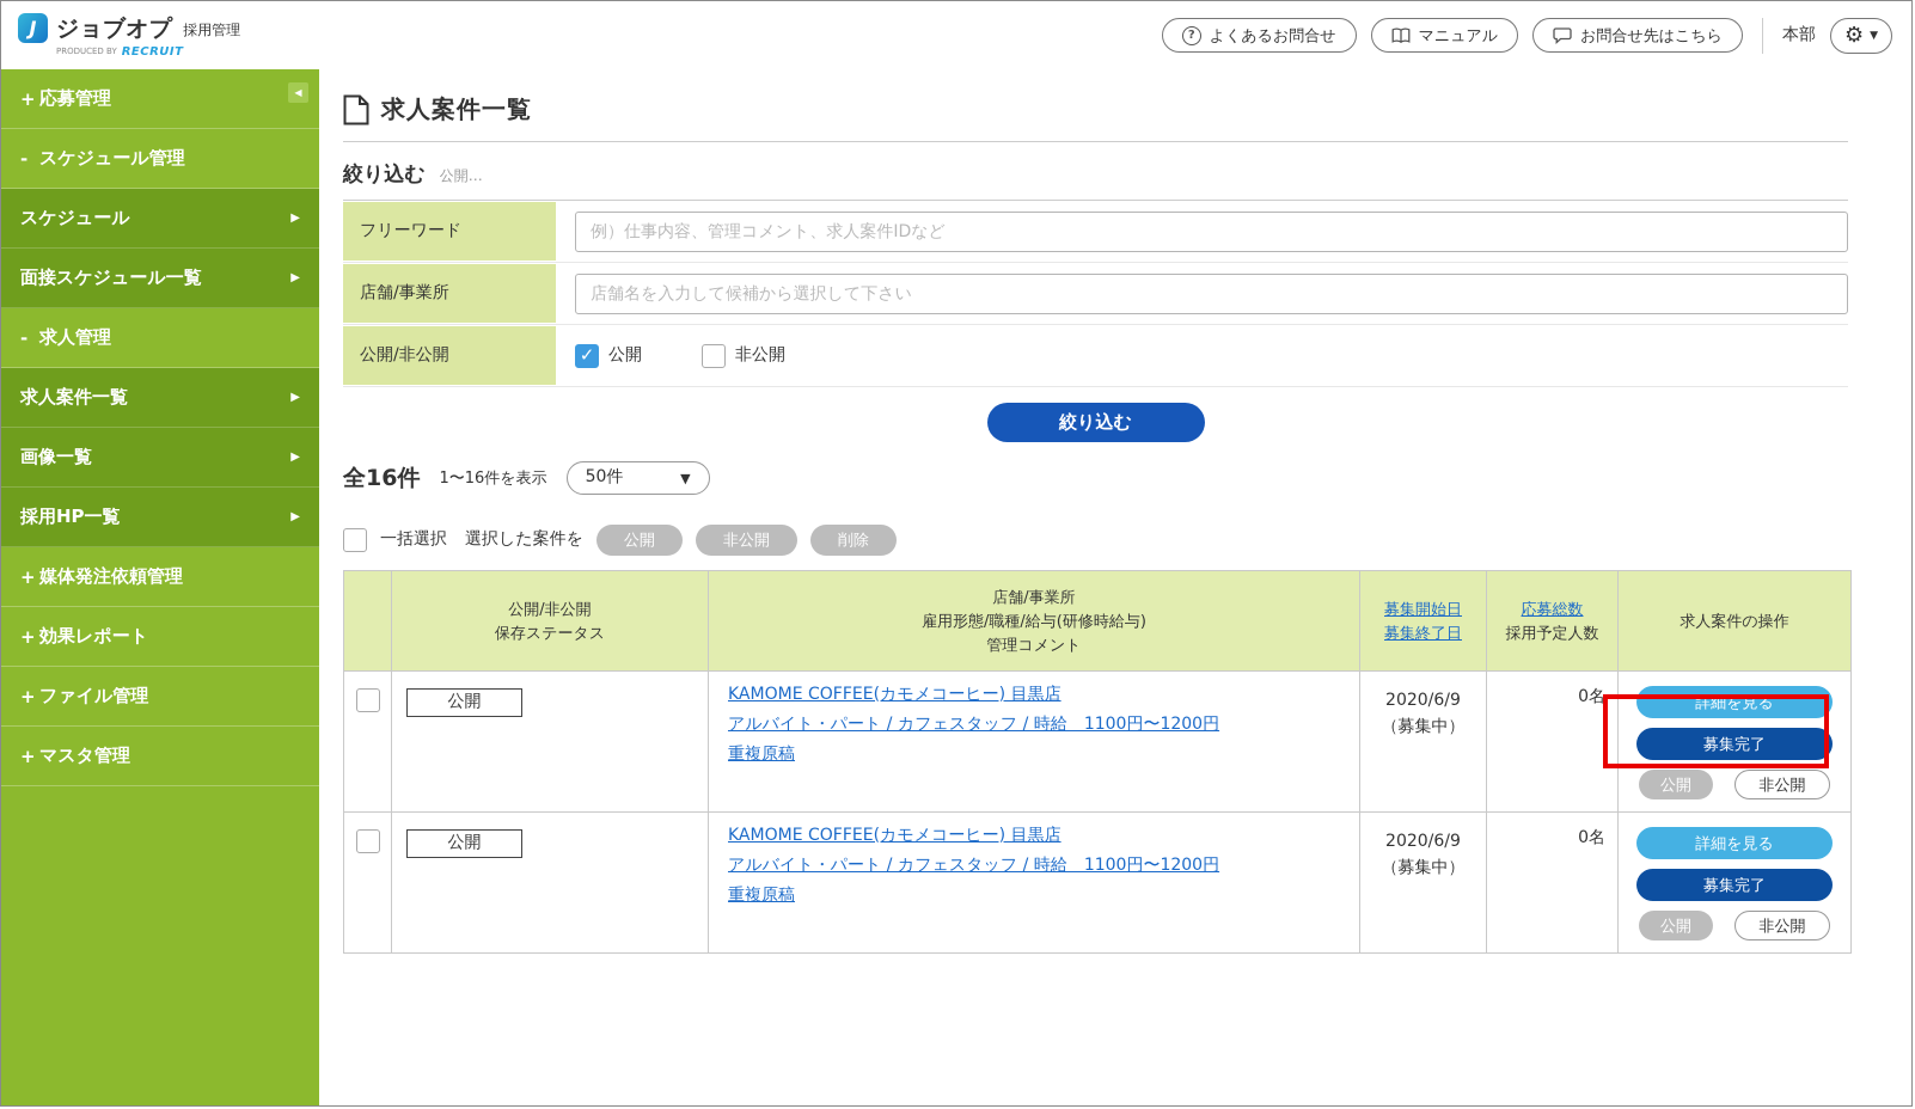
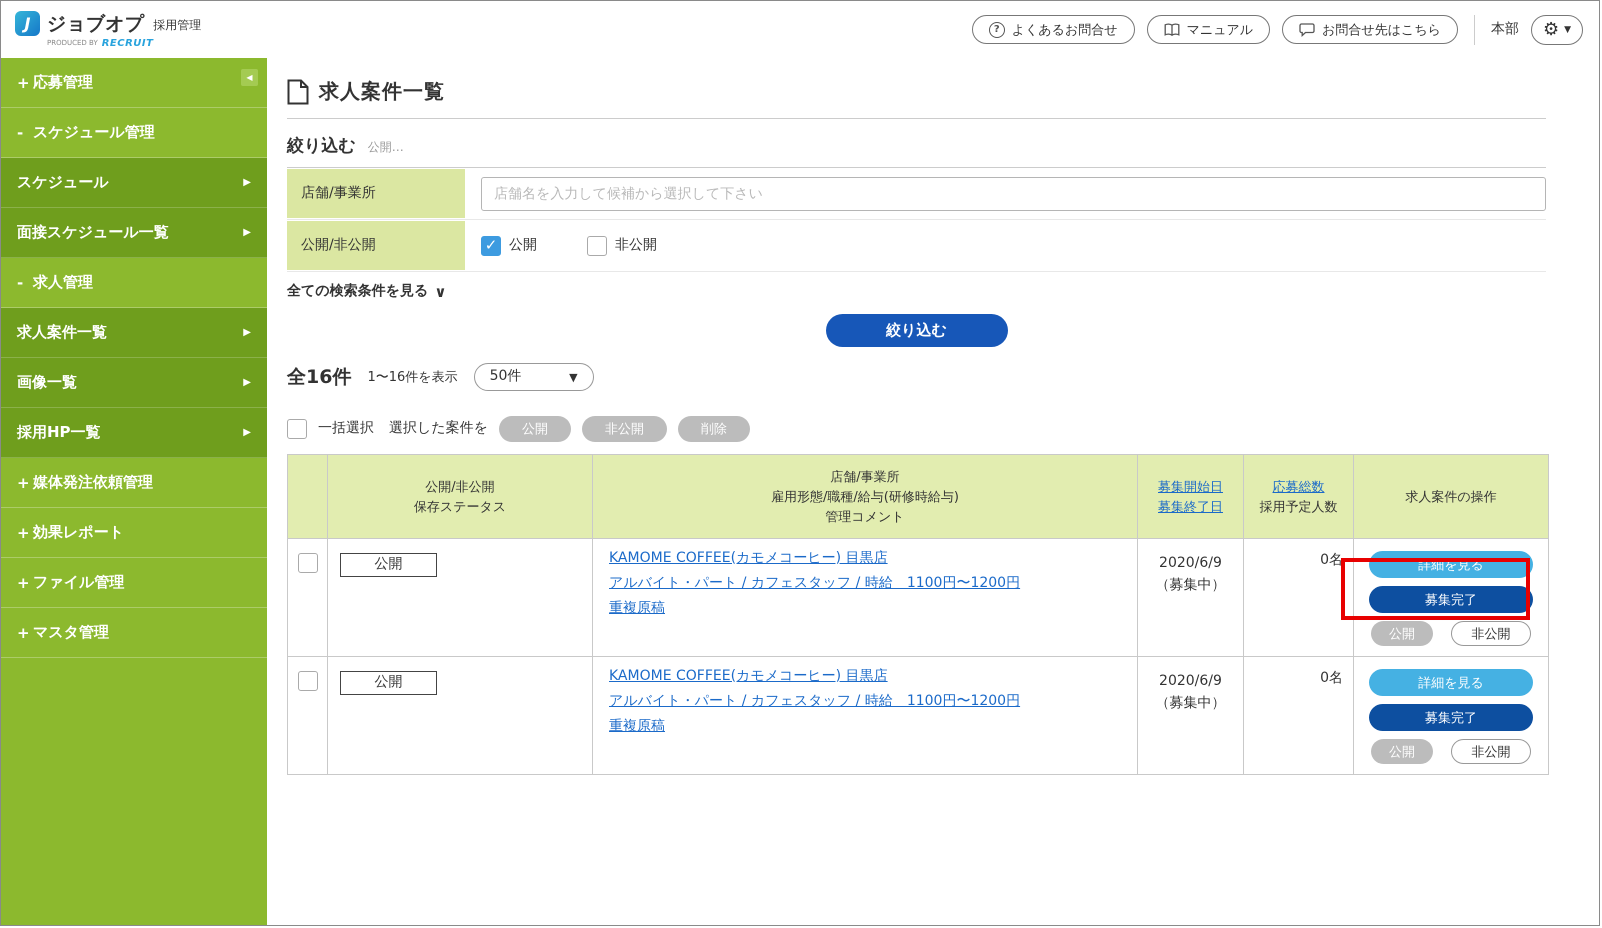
  J
  ジョブオプ
  採用管理
  PRODUCED BY
  RECRUIT
  ?
  よくあるお問合せ
  マニュアル
  お問合せ先はこちら
  本部
  ⚙
  ▼
  +
  応募管理
  -
  スケジュール管理
  スケジュール
  ▶
  面接スケジュール一覧
  ▶
  -
  求人管理
  求人案件一覧
  ▶
  画像一覧
  ▶
  採用HP一覧
  ▶
  +
  媒体発注依頼管理
  +
  効果レポート
  +
  ファイル管理
  +
  マスタ管理
  ◀
  求人案件一覧
  絞り込む
  公開…
- フリーワード
- 例）仕事内容、管理コメント、求人案件IDなど
  店舗/事業所
  店舗名を入力して候補から選択して下さい
  公開/非公開
  ✓
  公開
  非公開
+ 全ての検索条件を見る
+ ∨
  絞り込む
  全16件
  1〜16件を表示
  50件
  ▼
  一括選択
  選択した案件を
  公開
  非公開
  削除
  	公開/非公開 保存ステータス	店舗/事業所 雇用形態/職種/給与(研修時給与) 管理コメント	募集開始日 募集終了日	応募総数 採用予定人数	求人案件の操作
  	公開	KAMOME COFFEE(カモメコーヒー) 目黒店 アルバイト・パート / カフェスタッフ / 時給 1100円〜1200円 重複原稿	2020/6/9 （募集中）	0名	詳細を見る 募集完了 公開 非公開
  	公開	KAMOME COFFEE(カモメコーヒー) 目黒店 アルバイト・パート / カフェスタッフ / 時給 1100円〜1200円 重複原稿	2020/6/9 （募集中）	0名	詳細を見る 募集完了 公開 非公開
